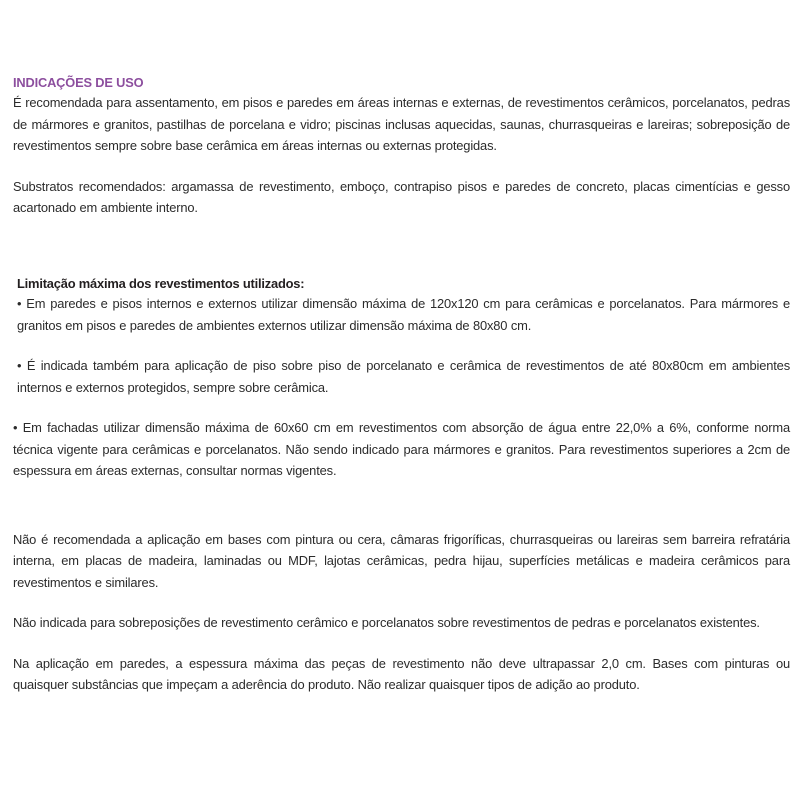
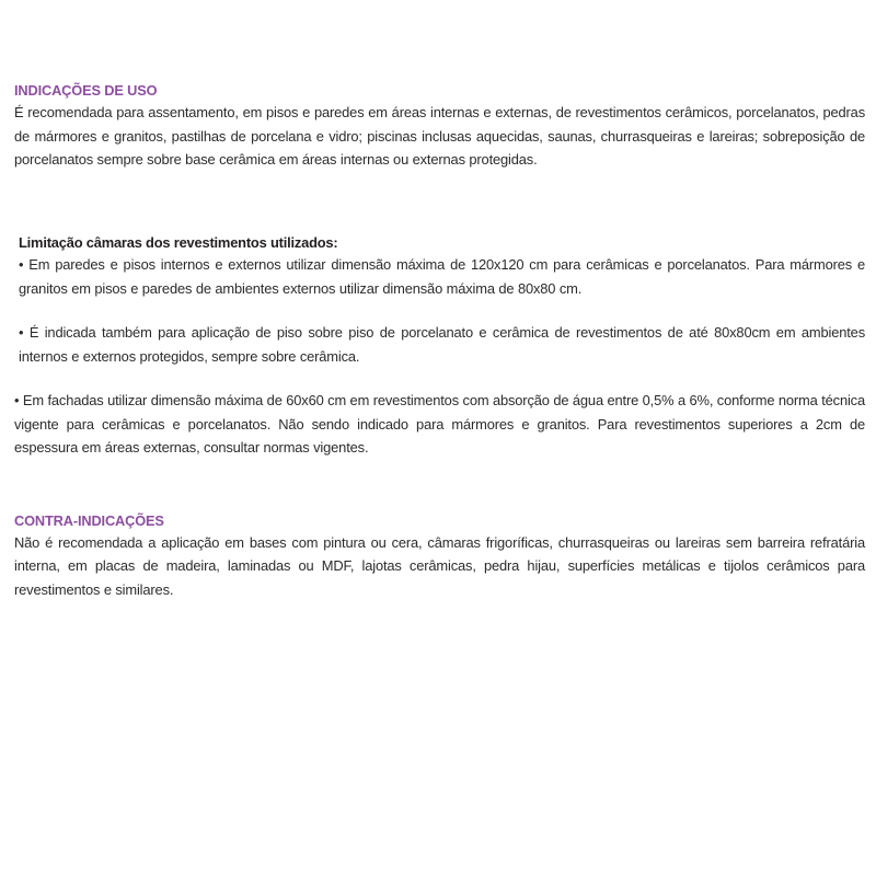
  INDICAÇÕES DE USO
- É recomendada para assentamento, em pisos e paredes em áreas internas e externas, de revestimentos cerâmicos, porcelanatos, pedras de mármores e granitos, pastilhas de porcelana e vidro; piscinas inclusas aquecidas, saunas, churrasqueiras e lareiras; sobreposição de revestimentos sempre sobre base cerâmica em áreas internas ou externas protegidas.
+ É recomendada para assentamento, em pisos e paredes em áreas internas e externas, de revestimentos cerâmicos, porcelanatos, pedras de mármores e granitos, pastilhas de porcelana e vidro; piscinas inclusas aquecidas, saunas, churrasqueiras e lareiras; sobreposição de porcelanatos sempre sobre base cerâmica em áreas internas ou externas protegidas.
- Substratos recomendados: argamassa de revestimento, emboço, contrapiso pisos e paredes de concreto, placas cimentícias e gesso acartonado em ambiente interno.
- Limitação máxima dos revestimentos utilizados:
+ Limitação câmaras dos revestimentos utilizados:
  • Em paredes e pisos internos e externos utilizar dimensão máxima de 120x120 cm para cerâmicas e porcelanatos. Para mármores e granitos em pisos e paredes de ambientes externos utilizar dimensão máxima de 80x80 cm.
  • É indicada também para aplicação de piso sobre piso de porcelanato e cerâmica de revestimentos de até 80x80cm em ambientes internos e externos protegidos, sempre sobre cerâmica.
- • Em fachadas utilizar dimensão máxima de 60x60 cm em revestimentos com absorção de água entre 22,0% a 6%, conforme norma técnica vigente para cerâmicas e porcelanatos. Não sendo indicado para mármores e granitos. Para revestimentos superiores a 2cm de espessura em áreas externas, consultar normas vigentes.
+ • Em fachadas utilizar dimensão máxima de 60x60 cm em revestimentos com absorção de água entre 0,5% a 6%, conforme norma técnica vigente para cerâmicas e porcelanatos. Não sendo indicado para mármores e granitos. Para revestimentos superiores a 2cm de espessura em áreas externas, consultar normas vigentes.
+ CONTRA-INDICAÇÕES
- Não é recomendada a aplicação em bases com pintura ou cera, câmaras frigoríficas, churrasqueiras ou lareiras sem barreira refratária interna, em placas de madeira, laminadas ou MDF, lajotas cerâmicas, pedra hijau, superfícies metálicas e madeira cerâmicos para revestimentos e similares.
+ Não é recomendada a aplicação em bases com pintura ou cera, câmaras frigoríficas, churrasqueiras ou lareiras sem barreira refratária interna, em placas de madeira, laminadas ou MDF, lajotas cerâmicas, pedra hijau, superfícies metálicas e tijolos cerâmicos para revestimentos e similares.
- Não indicada para sobreposições de revestimento cerâmico e porcelanatos sobre revestimentos de pedras e porcelanatos existentes.
- Na aplicação em paredes, a espessura máxima das peças de revestimento não deve ultrapassar 2,0 cm. Bases com pinturas ou quaisquer substâncias que impeçam a aderência do produto. Não realizar quaisquer tipos de adição ao produto.
